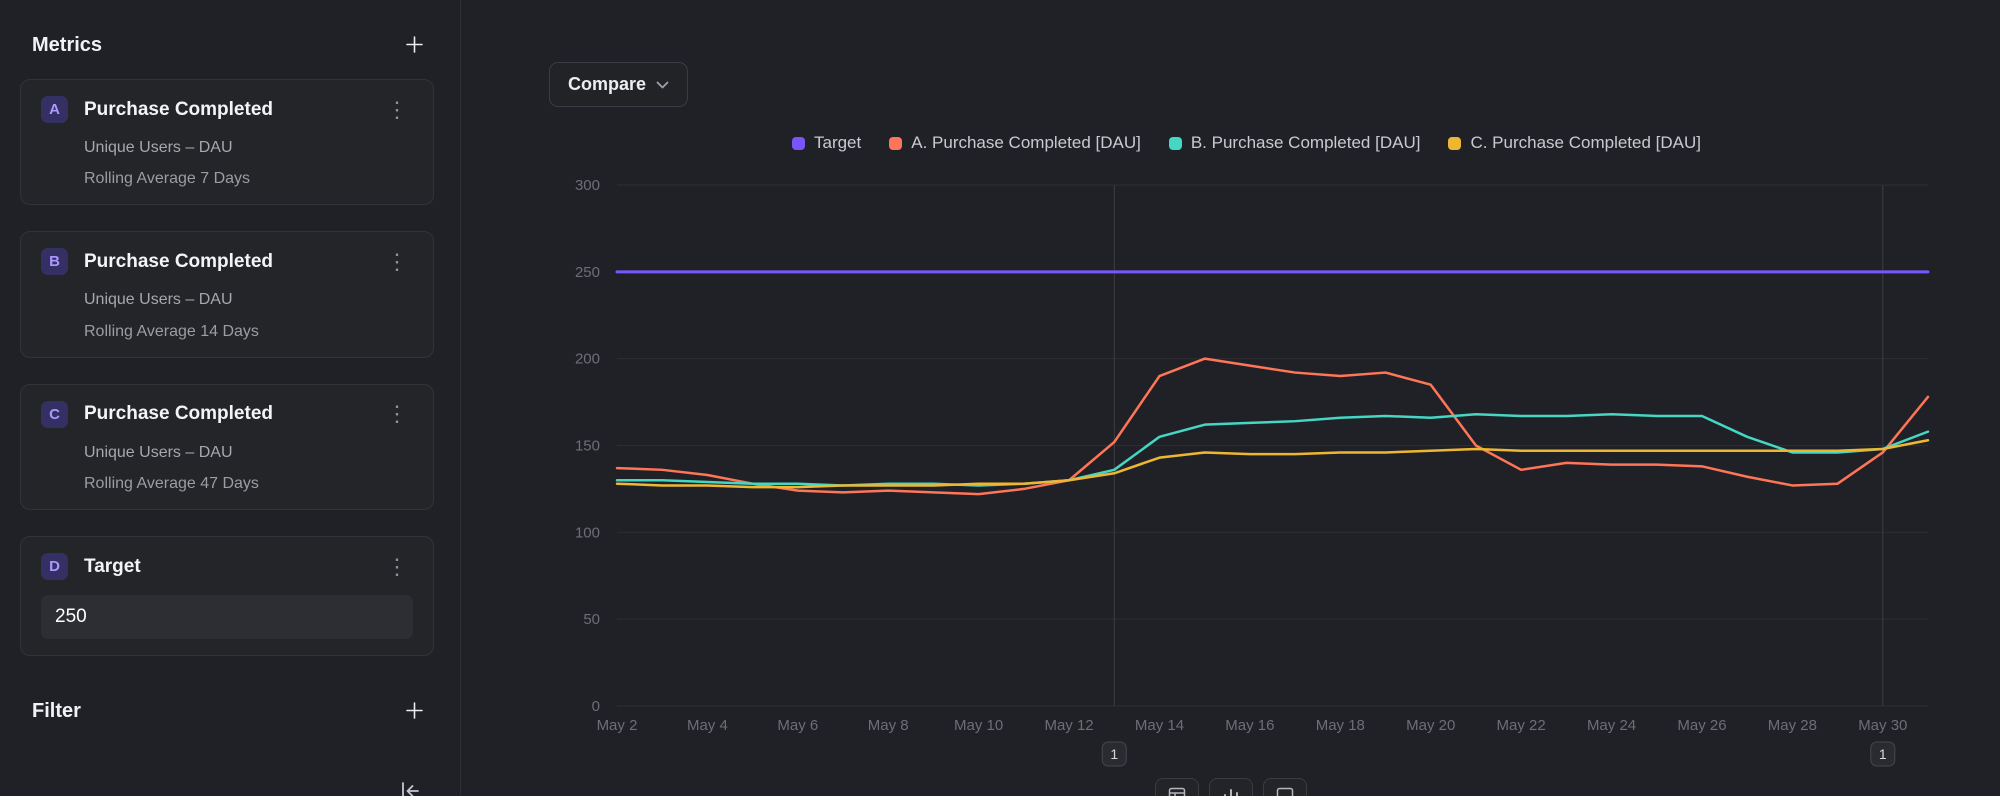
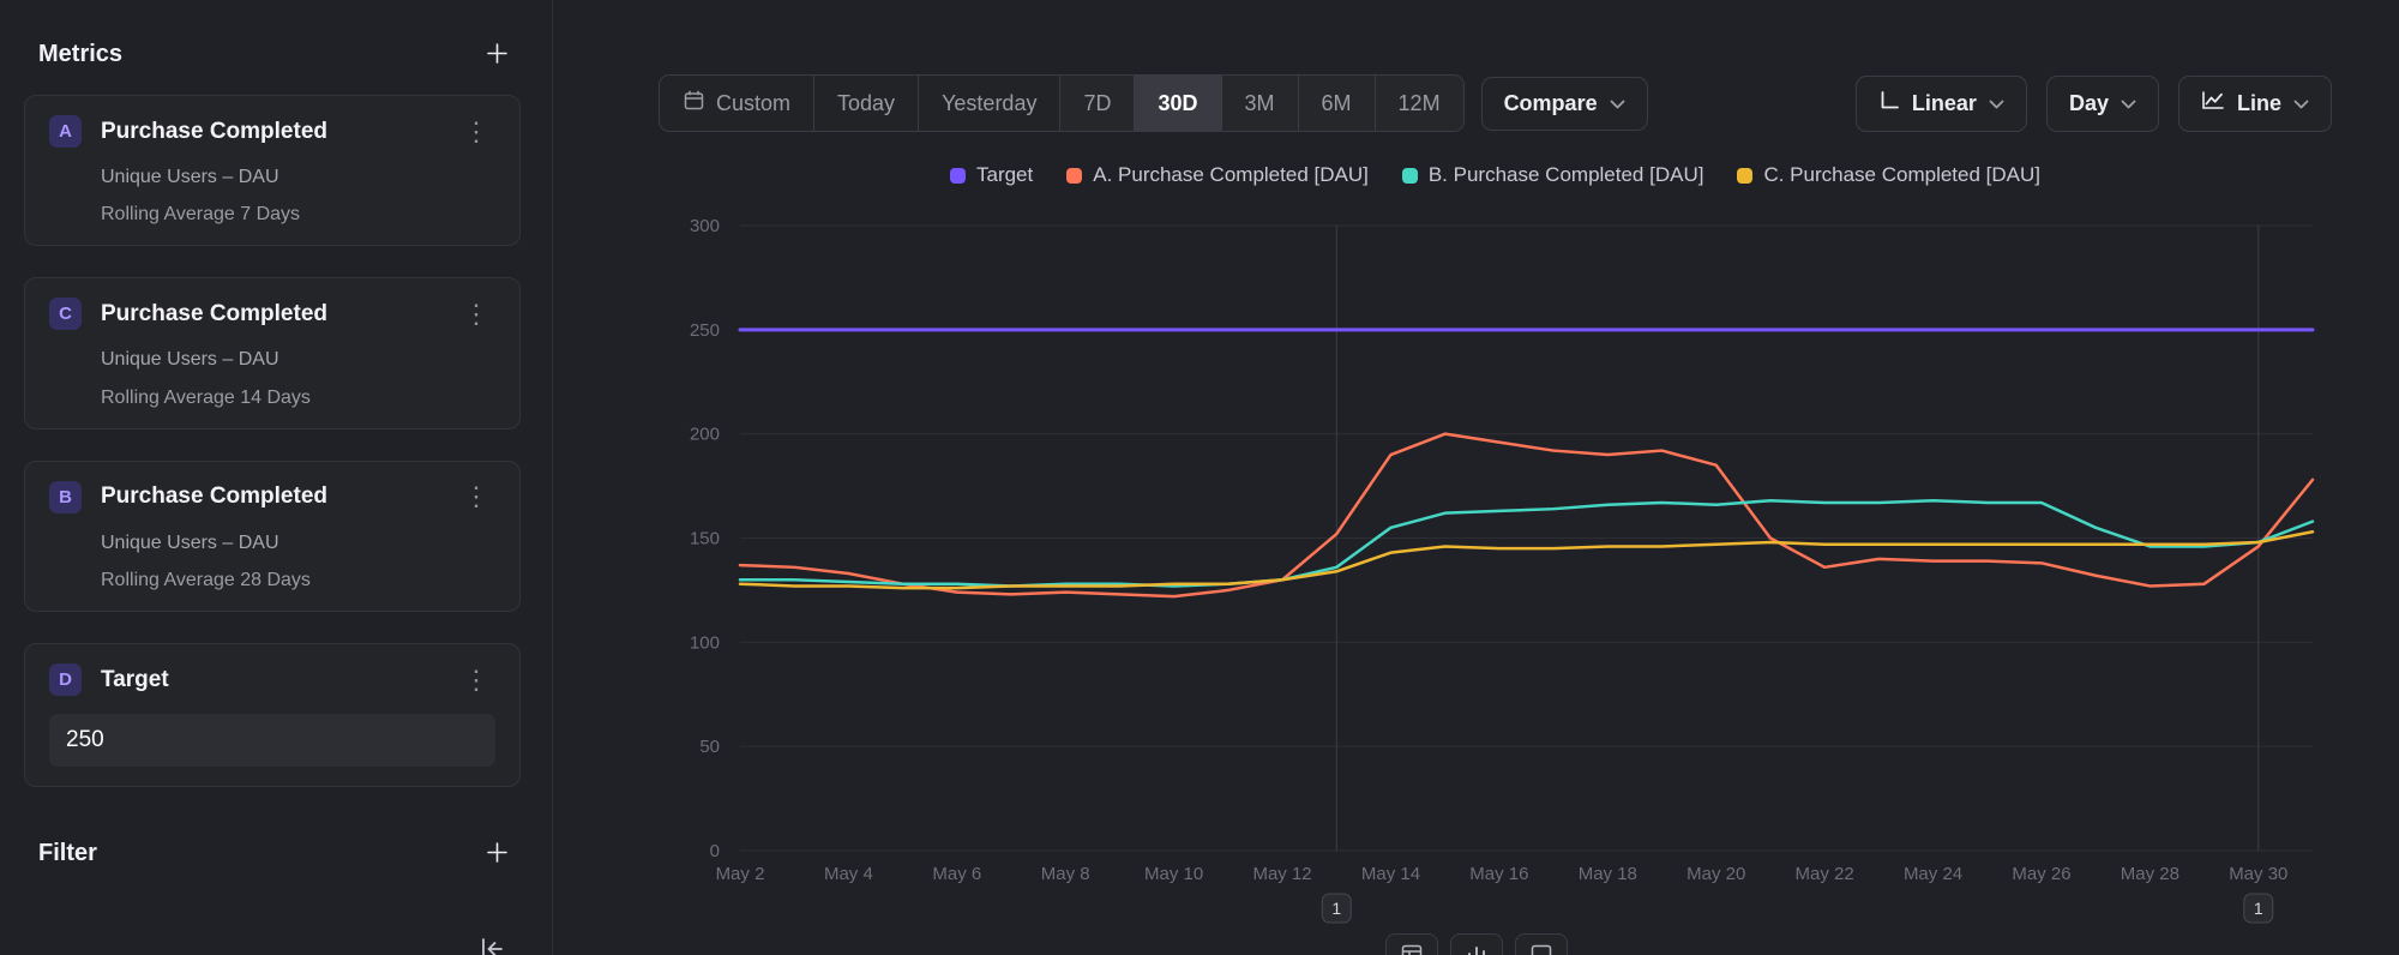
  Metrics
  A
  Purchase Completed
  ⋮
  Unique Users – DAU
  Rolling Average 7 Days
- B
+ C
  Purchase Completed
  ⋮
  Unique Users – DAU
  Rolling Average 14 Days
- C
+ B
  Purchase Completed
  ⋮
  Unique Users – DAU
- Rolling Average 47 Days
+ Rolling Average 28 Days
  D
  Target
  ⋮
  250
  Filter
+ Custom
+ Today
+ Yesterday
+ 7D
+ 30D
+ 3M
+ 6M
+ 12M
  Compare
+ Linear
+ Day
+ Line
  Target
  A. Purchase Completed [DAU]
  B. Purchase Completed [DAU]
  C. Purchase Completed [DAU]
  0
  50
  100
  150
  200
  250
  300
  1
  1
  May 2
  May 4
  May 6
  May 8
  May 10
  May 12
  May 14
  May 16
  May 18
  May 20
  May 22
  May 24
  May 26
  May 28
  May 30
